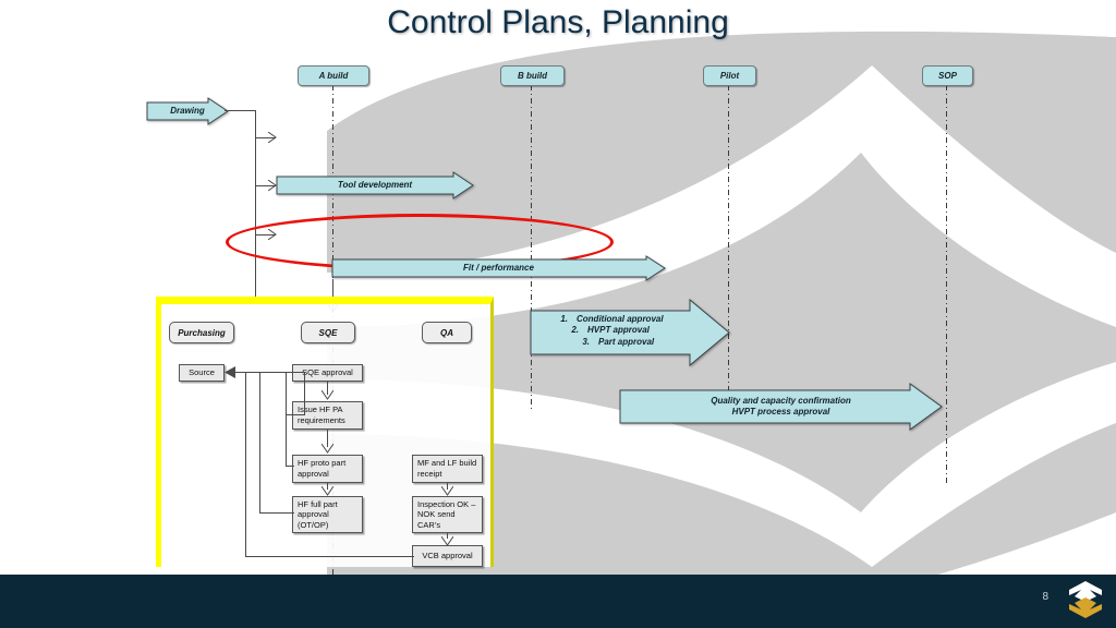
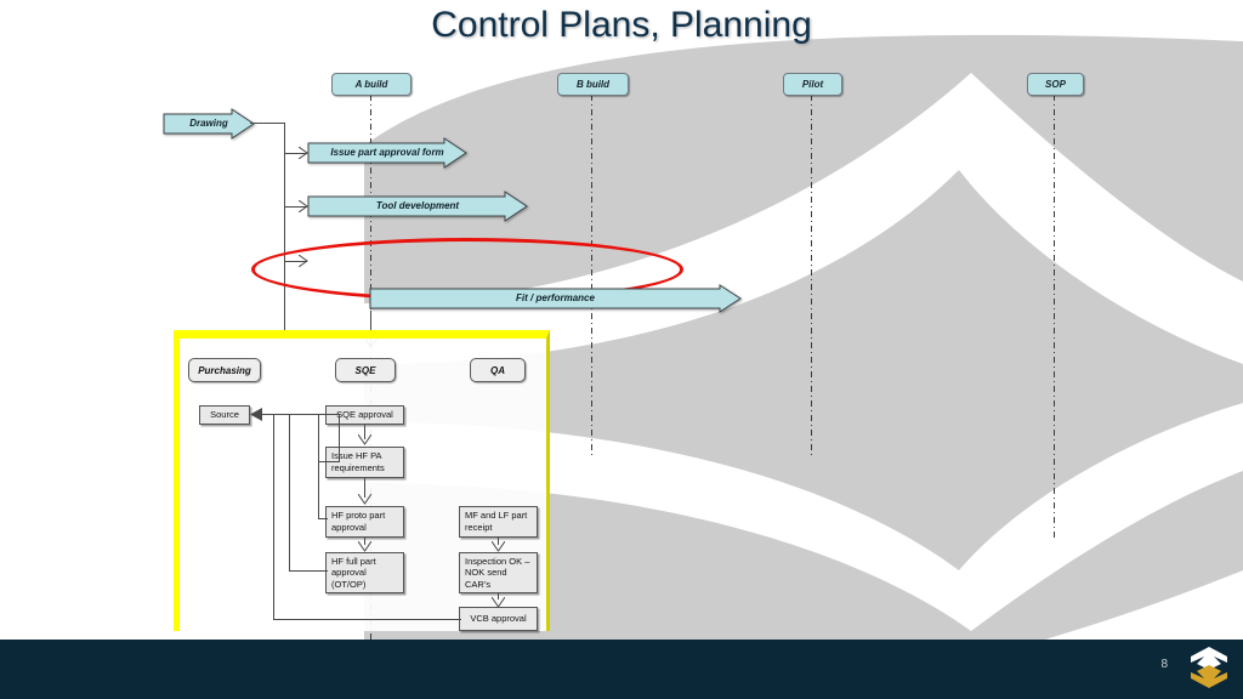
  Control Plans, Planning
  A build
  B build
  Pilot
  SOP
  Drawing
+ Issue part approval form
  Tool development
  Fit / performance
- 1. Conditional approval
- 2. HVPT approval
- 3. Part approval
- Quality and capacity confirmation
- HVPT process approval
  Purchasing
  SQE
  QA
  Source
  QE approval
  Issue HF PA requirements
  HF proto part approval
  HF full part approval (OT/OP)
- MF and LF build receipt
+ MF and LF part receipt
  Inspection OK – NOK send CAR’s
  VCB approval
  8
